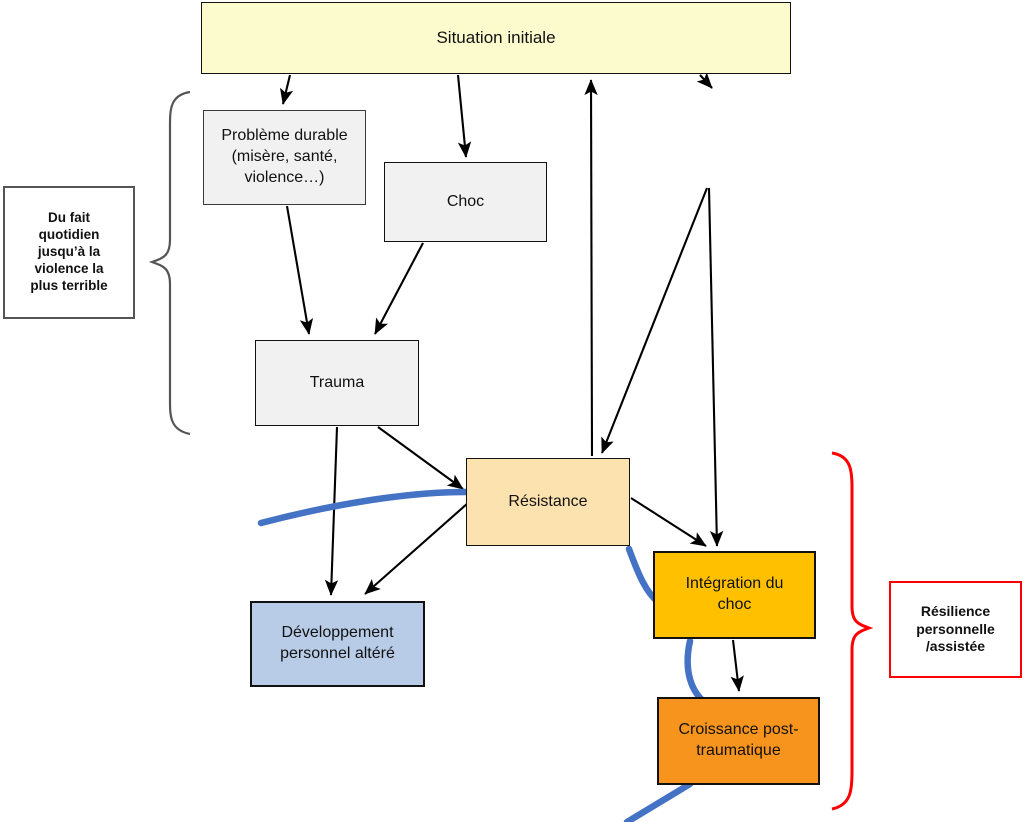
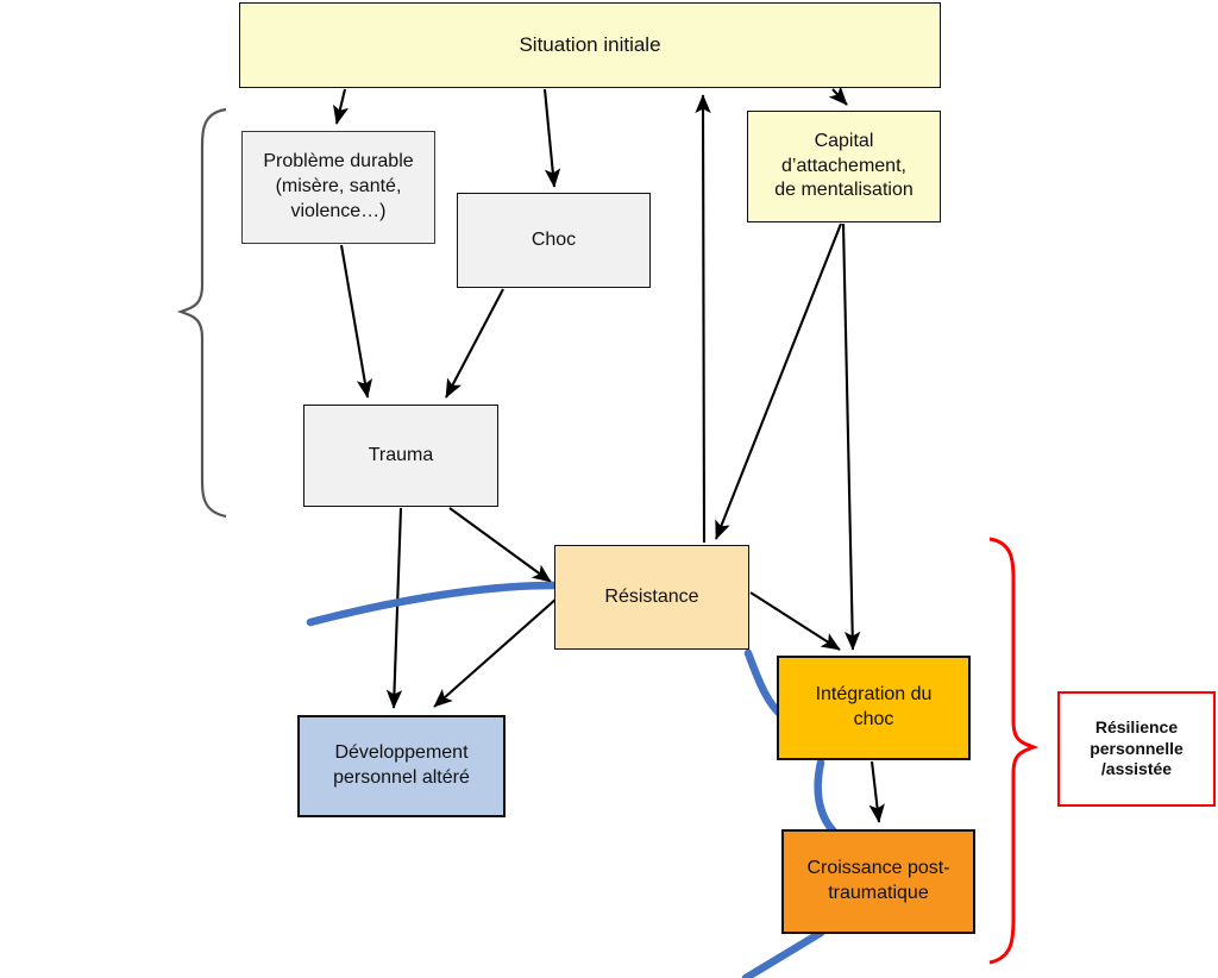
  Situation initiale
  Problème durable
  (misère, santé,
  violence…)
  Choc
+ Capital
+ d’attachement,
+ de mentalisation
  Trauma
  Résistance
  Développement
  personnel altéré
  Intégration du
  choc
  Croissance post-
  traumatique
- Du fait
- quotidien
- jusqu’à la
- violence la
- plus terrible
  Résilience
  personnelle
  /assistée
